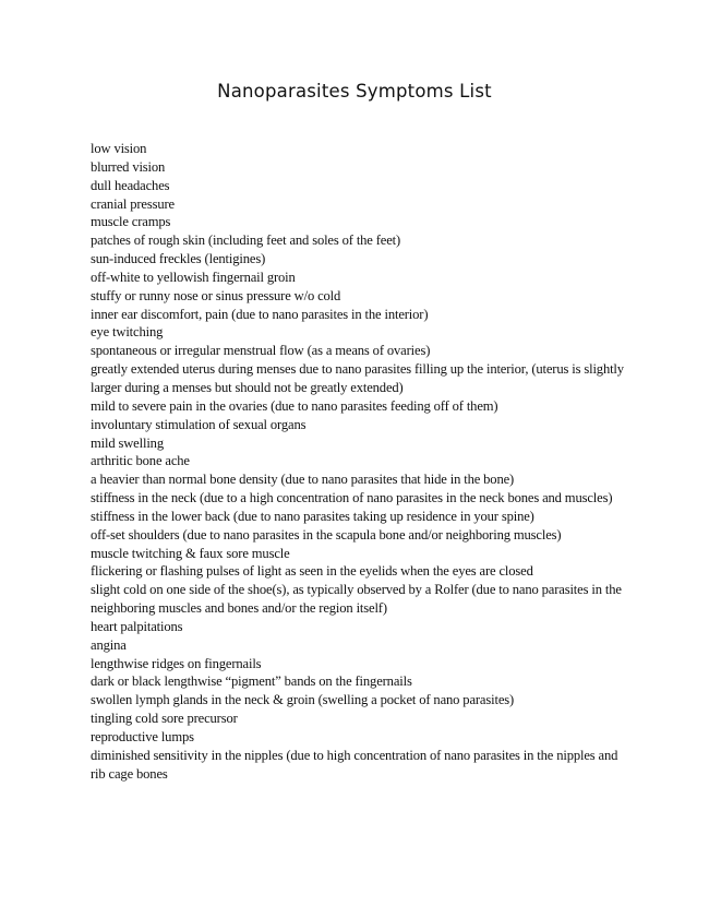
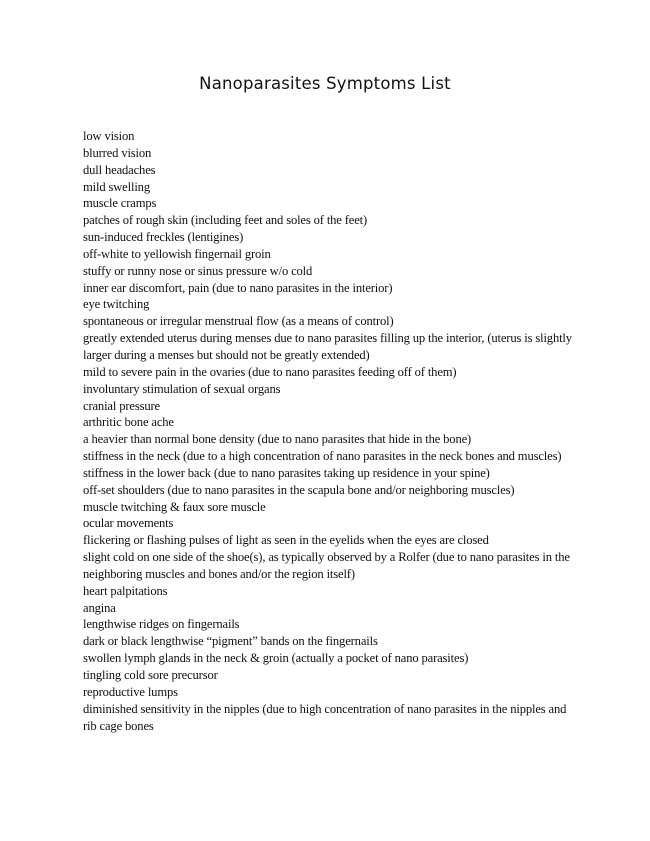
  Nanoparasites Symptoms List
  low vision
  blurred vision
  dull headaches
- cranial pressure
+ mild swelling
  muscle cramps
  patches of rough skin (including feet and soles of the feet)
  sun-induced freckles (lentigines)
  off-white to yellowish fingernail groin
  stuffy or runny nose or sinus pressure w/o cold
  inner ear discomfort, pain (due to nano parasites in the interior)
  eye twitching
- spontaneous or irregular menstrual flow (as a means of ovaries)
+ spontaneous or irregular menstrual flow (as a means of control)
  greatly extended uterus during menses due to nano parasites filling up the interior, (uterus is slightly larger during a menses but should not be greatly extended)
  mild to severe pain in the ovaries (due to nano parasites feeding off of them)
  involuntary stimulation of sexual organs
- mild swelling
+ cranial pressure
  arthritic bone ache
  a heavier than normal bone density (due to nano parasites that hide in the bone)
  stiffness in the neck (due to a high concentration of nano parasites in the neck bones and muscles)
  stiffness in the lower back (due to nano parasites taking up residence in your spine)
  off-set shoulders (due to nano parasites in the scapula bone and/or neighboring muscles)
  muscle twitching & faux sore muscle
+ ocular movements
  flickering or flashing pulses of light as seen in the eyelids when the eyes are closed
  slight cold on one side of the shoe(s), as typically observed by a Rolfer (due to nano parasites in the neighboring muscles and bones and/or the region itself)
  heart palpitations
  angina
  lengthwise ridges on fingernails
  dark or black lengthwise “pigment” bands on the fingernails
- swollen lymph glands in the neck & groin (swelling a pocket of nano parasites)
+ swollen lymph glands in the neck & groin (actually a pocket of nano parasites)
  tingling cold sore precursor
  reproductive lumps
  diminished sensitivity in the nipples (due to high concentration of nano parasites in the nipples and rib cage bones
